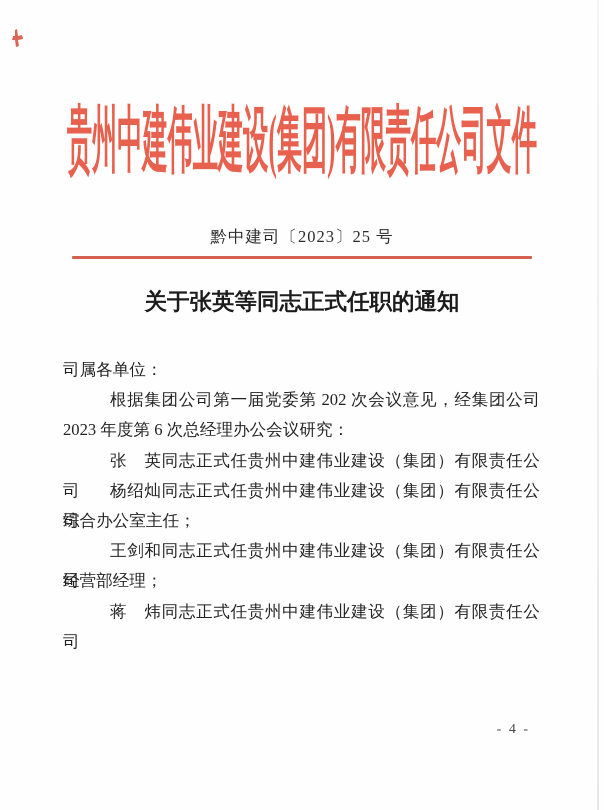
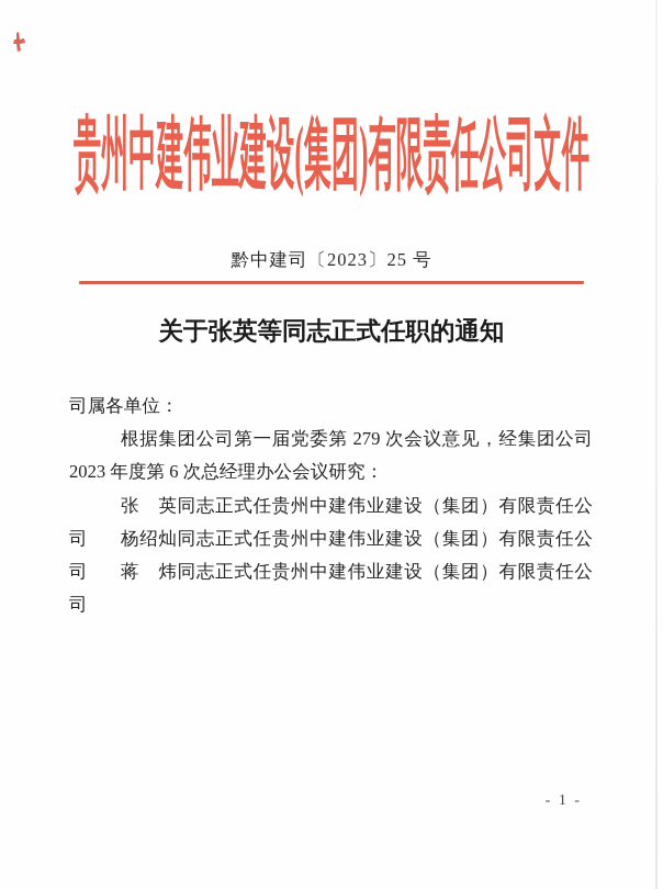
  贵州中建伟业建设(集团)有限责任公司文件
  黔中建司〔2023〕25 号
  关于张英等同志正式任职的通知
  司属各单位：
- 根据集团公司第一届党委第 202 次会议意见，经集团公司
+ 根据集团公司第一届党委第 279 次会议意见，经集团公司
  2023 年度第 6 次总经理办公会议研究：
  张 英同志正式任贵州中建伟业建设（集团）有限责任公司
  杨绍灿同志正式任贵州中建伟业建设（集团）有限责任公司
- 综合办公室主任；
- 王剑和同志正式任贵州中建伟业建设（集团）有限责任公司
- 经营部经理；
  蒋 炜同志正式任贵州中建伟业建设（集团）有限责任公司
- - 4 -
+ - 1 -
